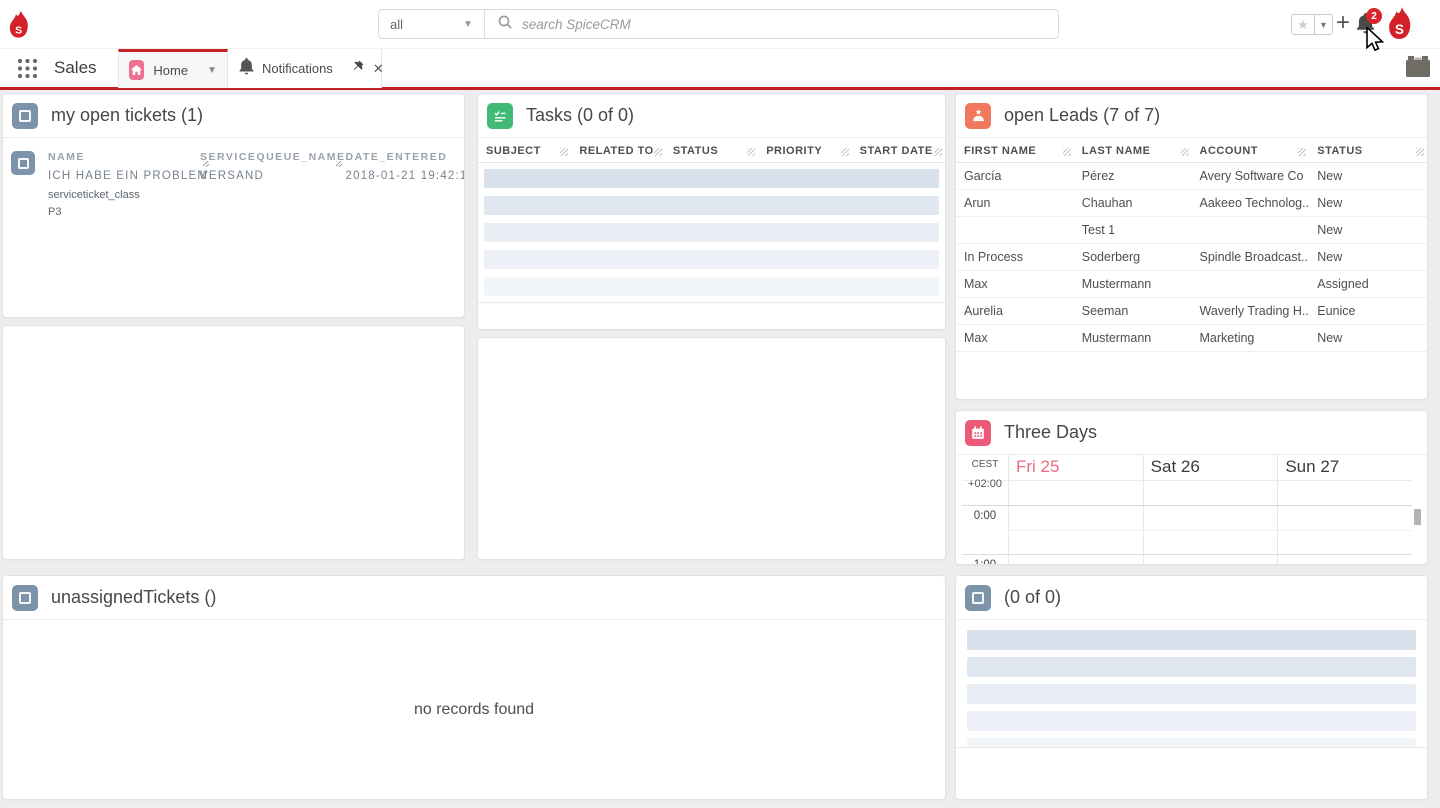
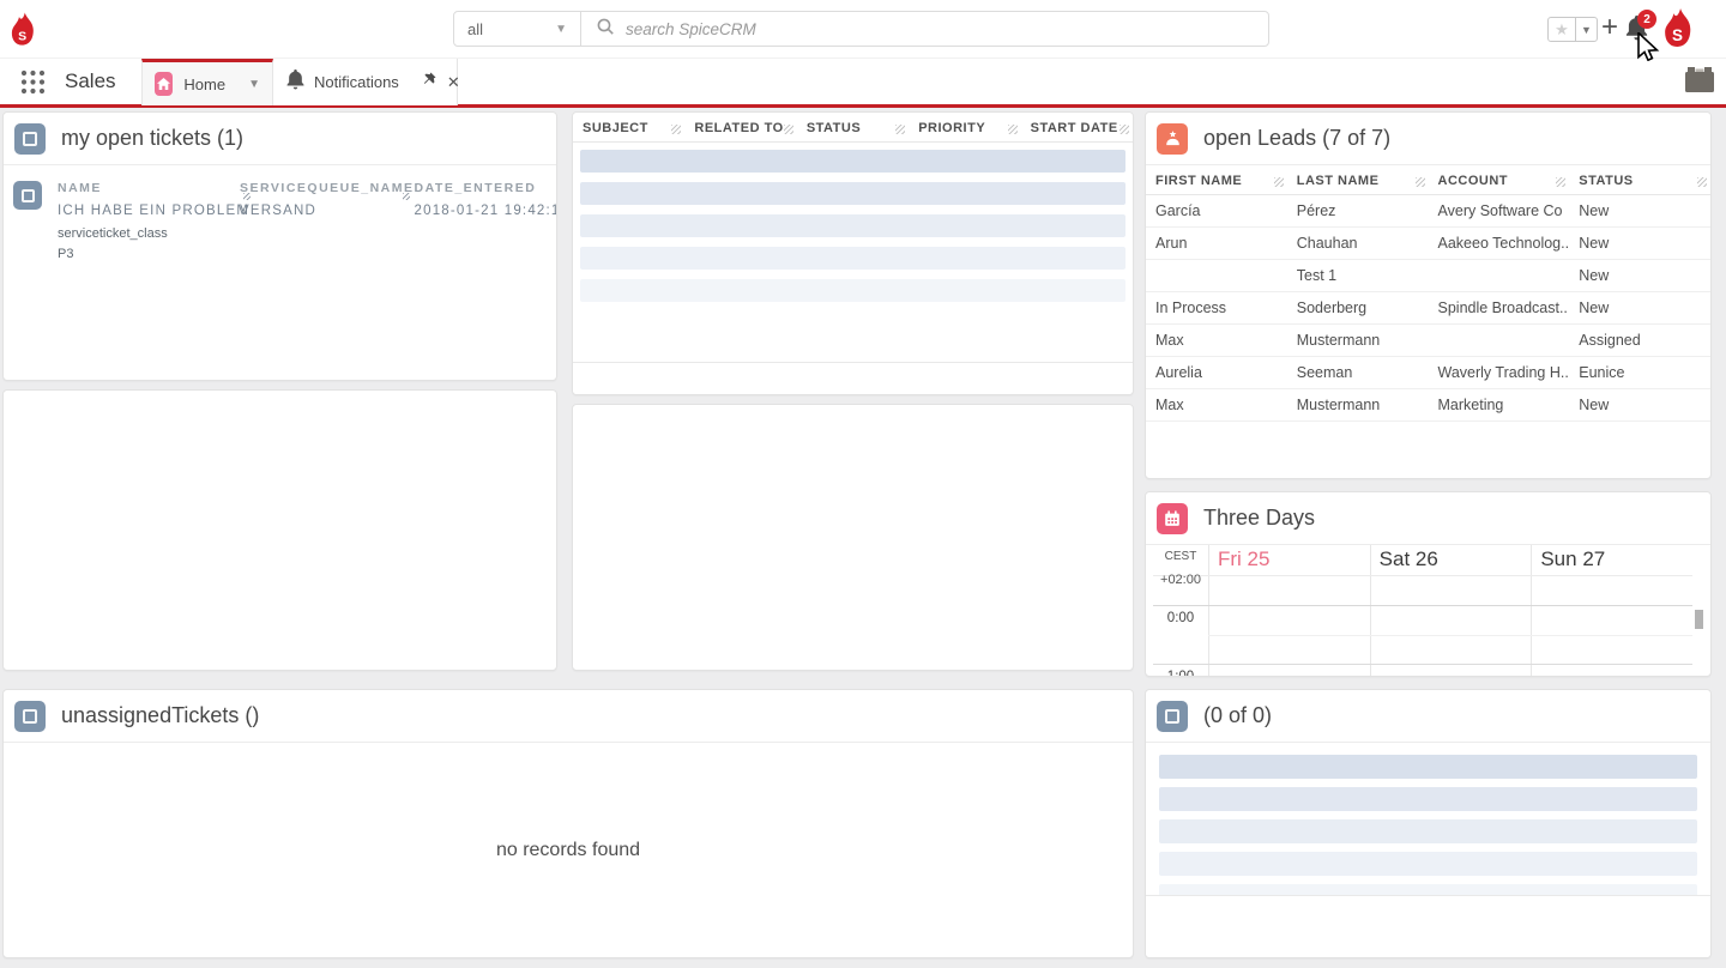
  S
  all
  ▼
  search SpiceCRM
  ★
  ▼
  +
  2
  S
  Sales
  Home
  ▼
  Notifications
  ✕
  my open tickets (1)
  NAME
  ICH HABE EIN PROBLE
  serviceticket_class
  P3
  SERVICEQUEUE_NAME
  VERSAND
  DATE_ENTERED
  2018-01-21 19:42:1
- Tasks (0 of 0)
  SUBJECT
  RELATED TO
  STATUS
  PRIORITY
  START DATE
  open Leads (7 of 7)
  FIRST NAME
  LAST NAME
  ACCOUNT
  STATUS
  García
  Pérez
  Avery Software Co
  New
  Arun
  Chauhan
  Aakeeo Technolog..
  New
  Test 1
  New
  In Process
  Soderberg
  Spindle Broadcast..
  New
  Max
  Mustermann
  Assigned
  Aurelia
  Seeman
  Waverly Trading H..
  Eunice
  Max
  Mustermann
  Marketing
  New
  Three Days
  CEST
  +02:00
  Fri 25
  Sat 26
  Sun 27
  0:00
  unassignedTickets ()
  no records found
  (0 of 0)
